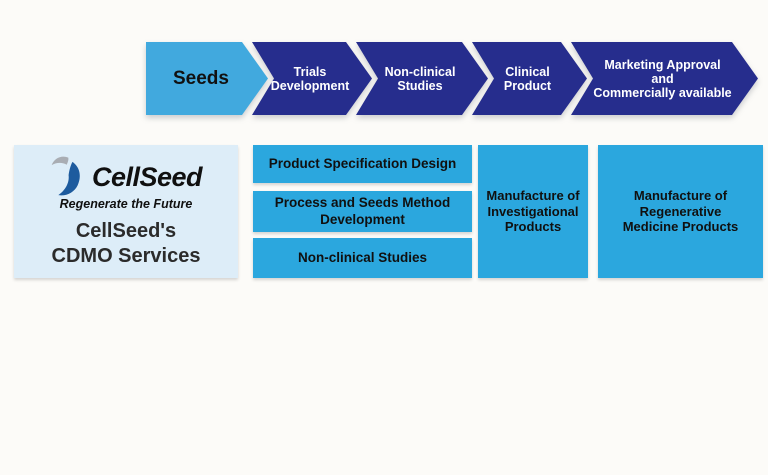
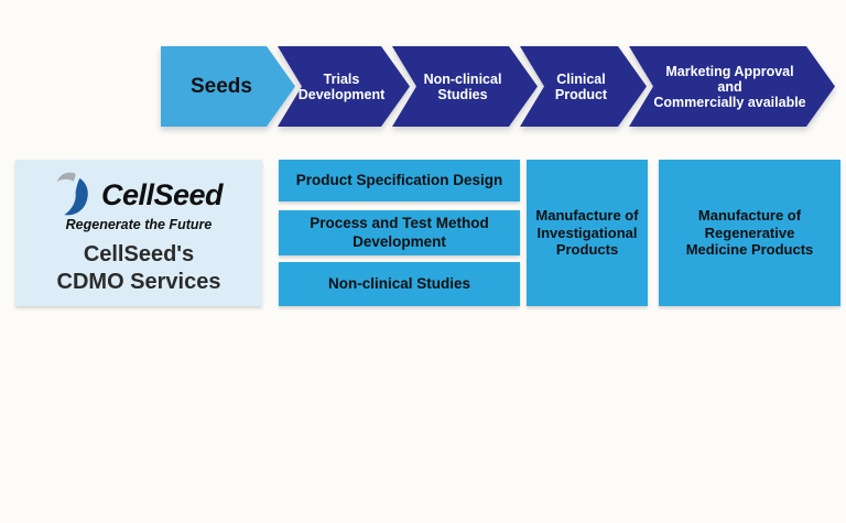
  Seeds
  Trials
  Development
  Non-clinical
  Studies
  Clinical
  Product
  Marketing Approval
  and
  Commercially available
  CellSeed
  Regenerate the Future
  CellSeed's
  CDMO Services
  Product Specification Design
- Process and Seeds Method Development
+ Process and Test Method Development
  Non-clinical Studies
  Manufacture of
  Investigational
  Products
  Manufacture of
  Regenerative
  Medicine Products
